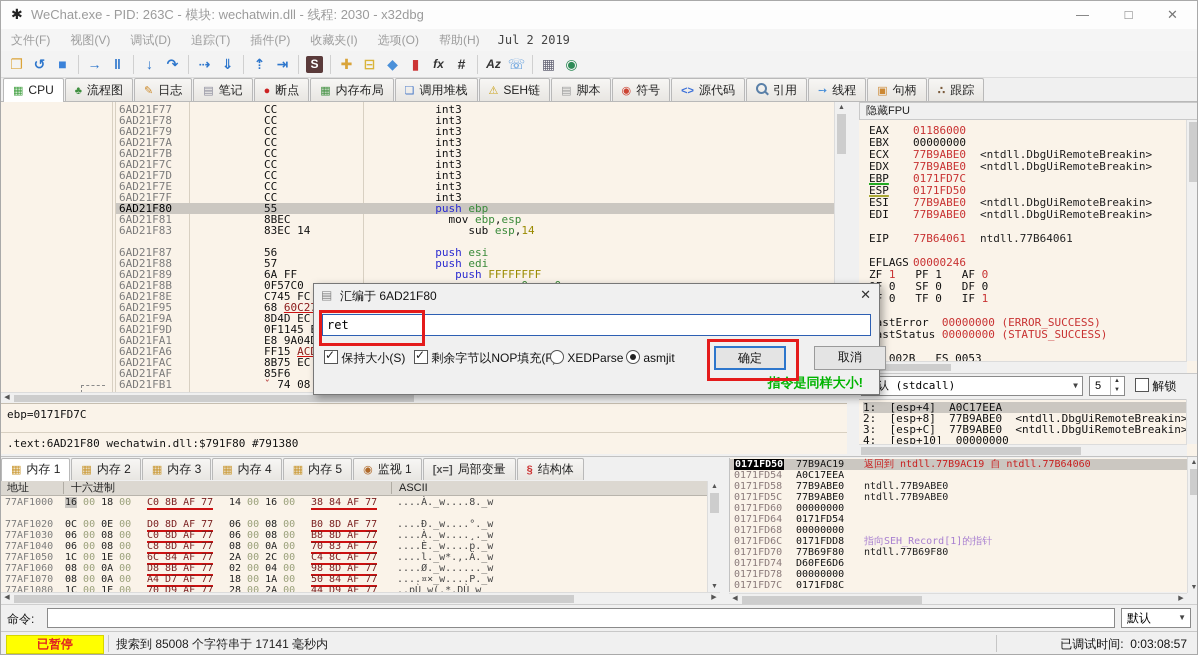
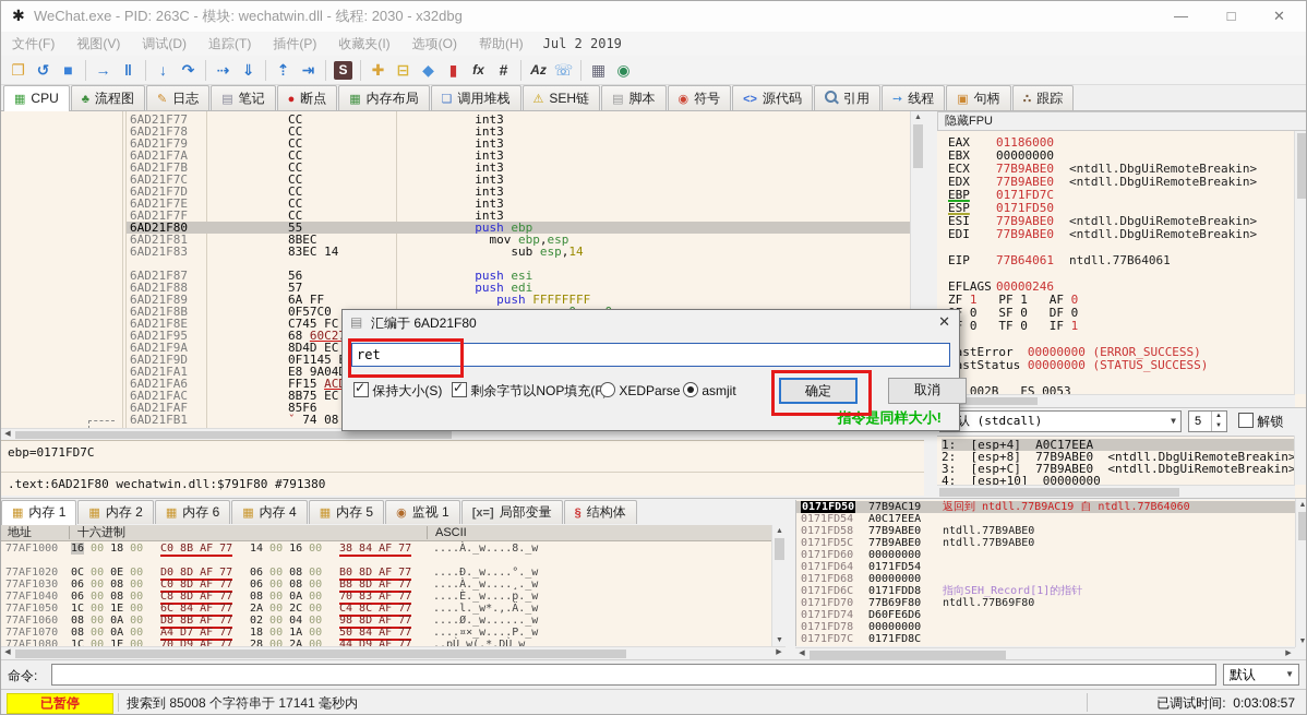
  ✱
  WeChat.exe - PID: 263C - 模块: wechatwin.dll - 线程: 2030 - x32dbg
  —
  □
  ✕
  文件(F) 视图(V) 调试(D) 追踪(T) 插件(P) 收藏夹(I) 选项(O) 帮助(H) Jul 2 2019
  ❐ ↺ ■ → ‖ ↓ ↷ ⇢ ⇓ ⇡ ⇥ S ✚ ⊟ ◆ ▮ fx # Az ☏ ▦ ◉
  ▦ CPU ♣ 流程图 ✎ 日志 ▤ 笔记 ● 断点 ▦ 内存布局 ❏ 调用堆栈 ⚠ SEH链 ▤ 脚本 ◉ 符号 <> 源代码 引用 ➙ 线程 ▣ 句柄 ∴ 跟踪
  6AD21F77 CC int3
  6AD21F78 CC int3
  6AD21F79 CC int3
  6AD21F7A CC int3
  6AD21F7B CC int3
  6AD21F7C CC int3
  6AD21F7D CC int3
  6AD21F7E CC int3
  6AD21F7F CC int3
  6AD21F80 55 push ebp
  6AD21F81 8BEC mov ebp,esp
  6AD21F83 83EC 14 sub esp,14
  6AD21F87 56 push esi
  6AD21F88 57 push edi
  6AD21F89 6A FF push FFFFFFFF
  6AD21F8E C745 FC
  6AD21F95 68 60C2
  6AD21F9A 8D4D EC
  6AD21F9D 0F1145
  6AD21FA1 E8 9A04
  6AD21FA6 FF15 AC
  6AD21FAC 8B75 EC
  6AD21FAF 85F6
  6AD21FB1 ˇ 74 08
  ebp=0171FD7C
  .text:6AD21F80 wechatwin.dll:$791F80 #791380
  隐藏FPU
  EAX 01186000
  EBX 00000000
  ECX 77B9ABE0 <ntdll.DbgUiRemoteBreakin>
  EDX 77B9ABE0 <ntdll.DbgUiRemoteBreakin>
  EBP 0171FD7C
  ESP 0171FD50
  ESI 77B9ABE0 <ntdll.DbgUiRemoteBreakin>
  EDI 77B9ABE0 <ntdll.DbgUiRemoteBreakin>
  EIP 77B64061 ntdll.77B64061
  EFLAGS 00000246
  ZF 1 PF 1 AF 0
  0 SF 0 DF 0
  0 TF 0 IF 1
  stError 00000000 (ERROR_SUCCESS)
  stStatus 00000000 (STATUS_SUCCESS)
  002B FS 0053
  认 (stdcall)
  ▼
  5
  解锁
  1: [esp+4] A0C17EEA
  2: [esp+8] 77B9ABE0 <ntdll.DbgUiRemoteBreakin>
  3: [esp+C] 77B9ABE0 <ntdll.DbgUiRemoteBreakin>
  4: [esp+10] 00000000
- ▦ 内存 1 ▦ 内存 2 ▦ 内存 3 ▦ 内存 4 ▦ 内存 5 ◉ 监视 1 [x=] 局部变量 § 结构体
+ ▦ 内存 1 ▦ 内存 2 ▦ 内存 6 ▦ 内存 4 ▦ 内存 5 ◉ 监视 1 [x=] 局部变量 § 结构体
  地址
  十六进制
  ASCII
  77AF1000
  16 00 18 00
  C0 8B AF 77
  14 00 16 00
  38 84 AF 77
  ....À._w....8._w
  77AF1020
  0C 00 0E 00
  D0 8D AF 77
  06 00 08 00
  B0 8D AF 77
  ....Ð._w....°._w
  77AF1030
  06 00 08 00
  C0 8D AF 77
  06 00 08 00
  B8 8D AF 77
  ....À._w....¸._w
  77AF1040
  06 00 08 00
  C8 8D AF 77
  08 00 0A 00
  70 83 AF 77
  ....È._w....p._w
  77AF1050
  1C 00 1E 00
  6C 84 AF 77
  2A 00 2C 00
  C4 8C AF 77
  ....l._w*.,.Ä._w
  77AF1060
  08 00 0A 00
  D8 8B AF 77
  02 00 04 00
  98 8D AF 77
  ....Ø._w......_w
  77AF1070
  08 00 0A 00
  A4 D7 AF 77
  18 00 1A 00
  50 84 AF 77
  ....¤×_w....P._w
  77AF1080
  1C 00 1E 00
  70 D9 AF 77
  28 00 2A 00
  44 D9 AF 77
  ..pÙ_w(.*.DÙ_w
  0171FD50
  77B9AC19
  返回到 ntdll.77B9AC19 自 ntdll.77B64060
  0171FD54
  A0C17EEA
  0171FD58
  77B9ABE0
  ntdll.77B9ABE0
  0171FD5C
  77B9ABE0
  ntdll.77B9ABE0
  0171FD60
  00000000
  0171FD64
  0171FD54
  0171FD68
  00000000
  0171FD6C
  0171FDD8
  指向SEH_Record[1]的指针
  0171FD70
  77B69F80
  ntdll.77B69F80
  0171FD74
  D60FE6D6
  0171FD78
  00000000
  0171FD7C
  0171FD8C
  命令:
  默认
  ▼
  已暂停
  搜索到 85008 个字符串于 17141 毫秒内
  已调试时间: 0:03:08:57
  ▤
  汇编于 6AD21F80
  ✕
  ret
  保持大小(S)
  剩余字节以NOP填充(F
  XEDParse
  asmjit
  确定
  取消
  指令是同样大小!
